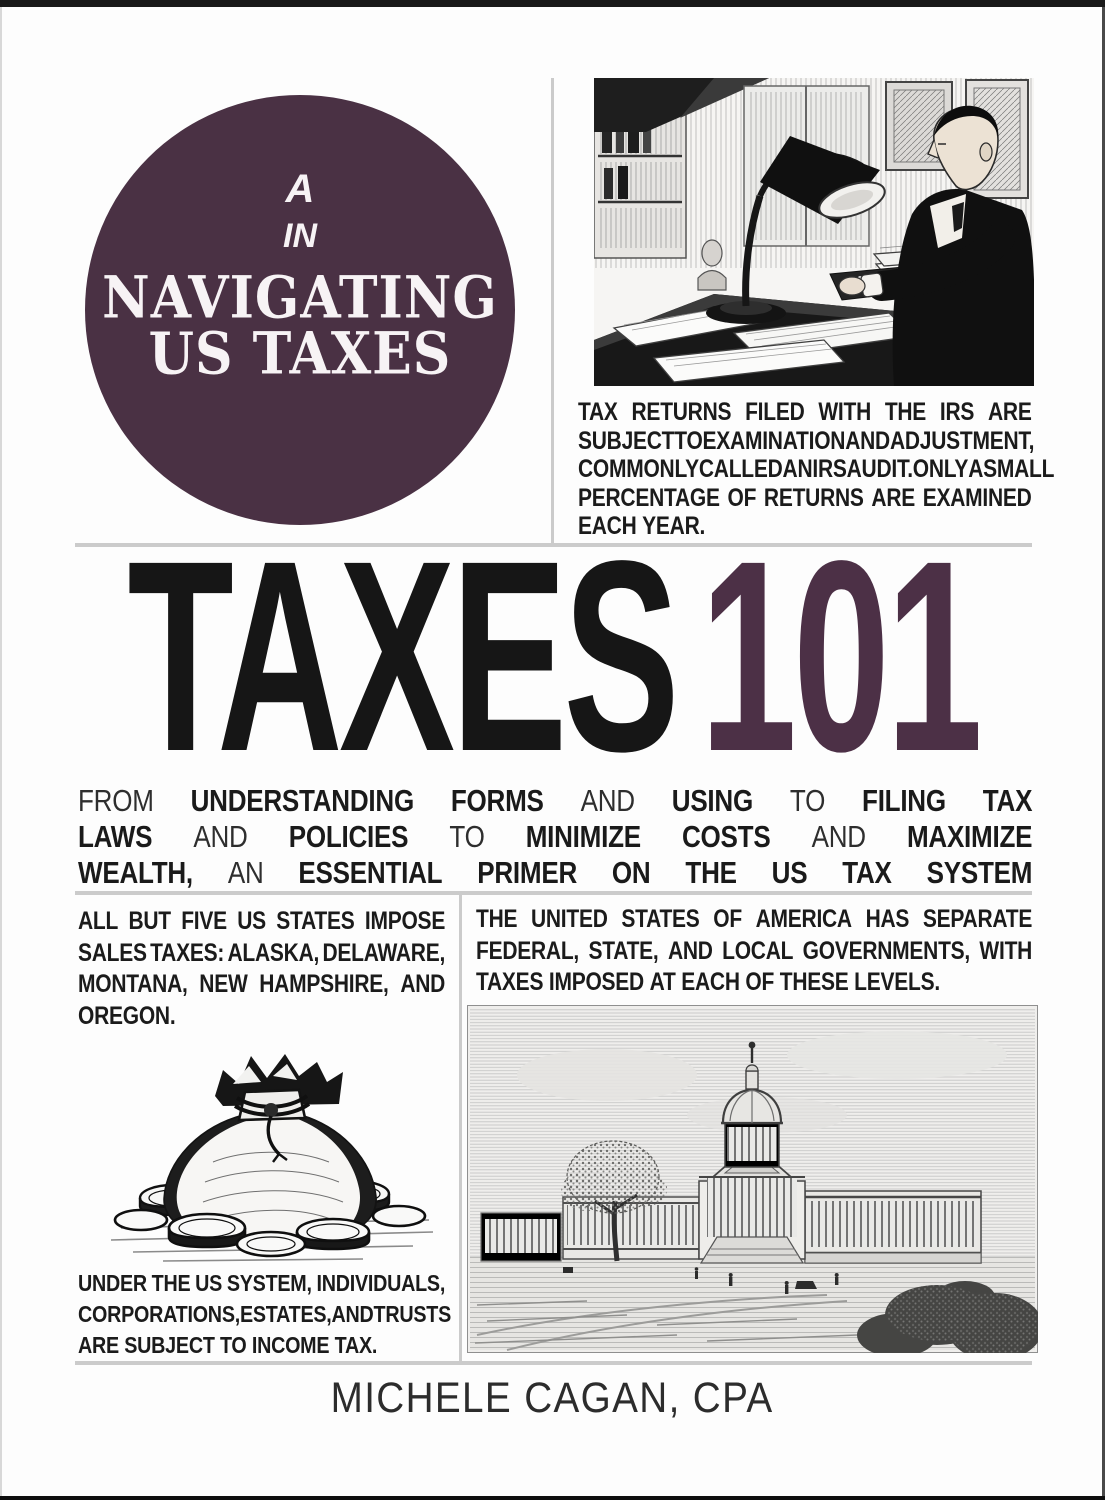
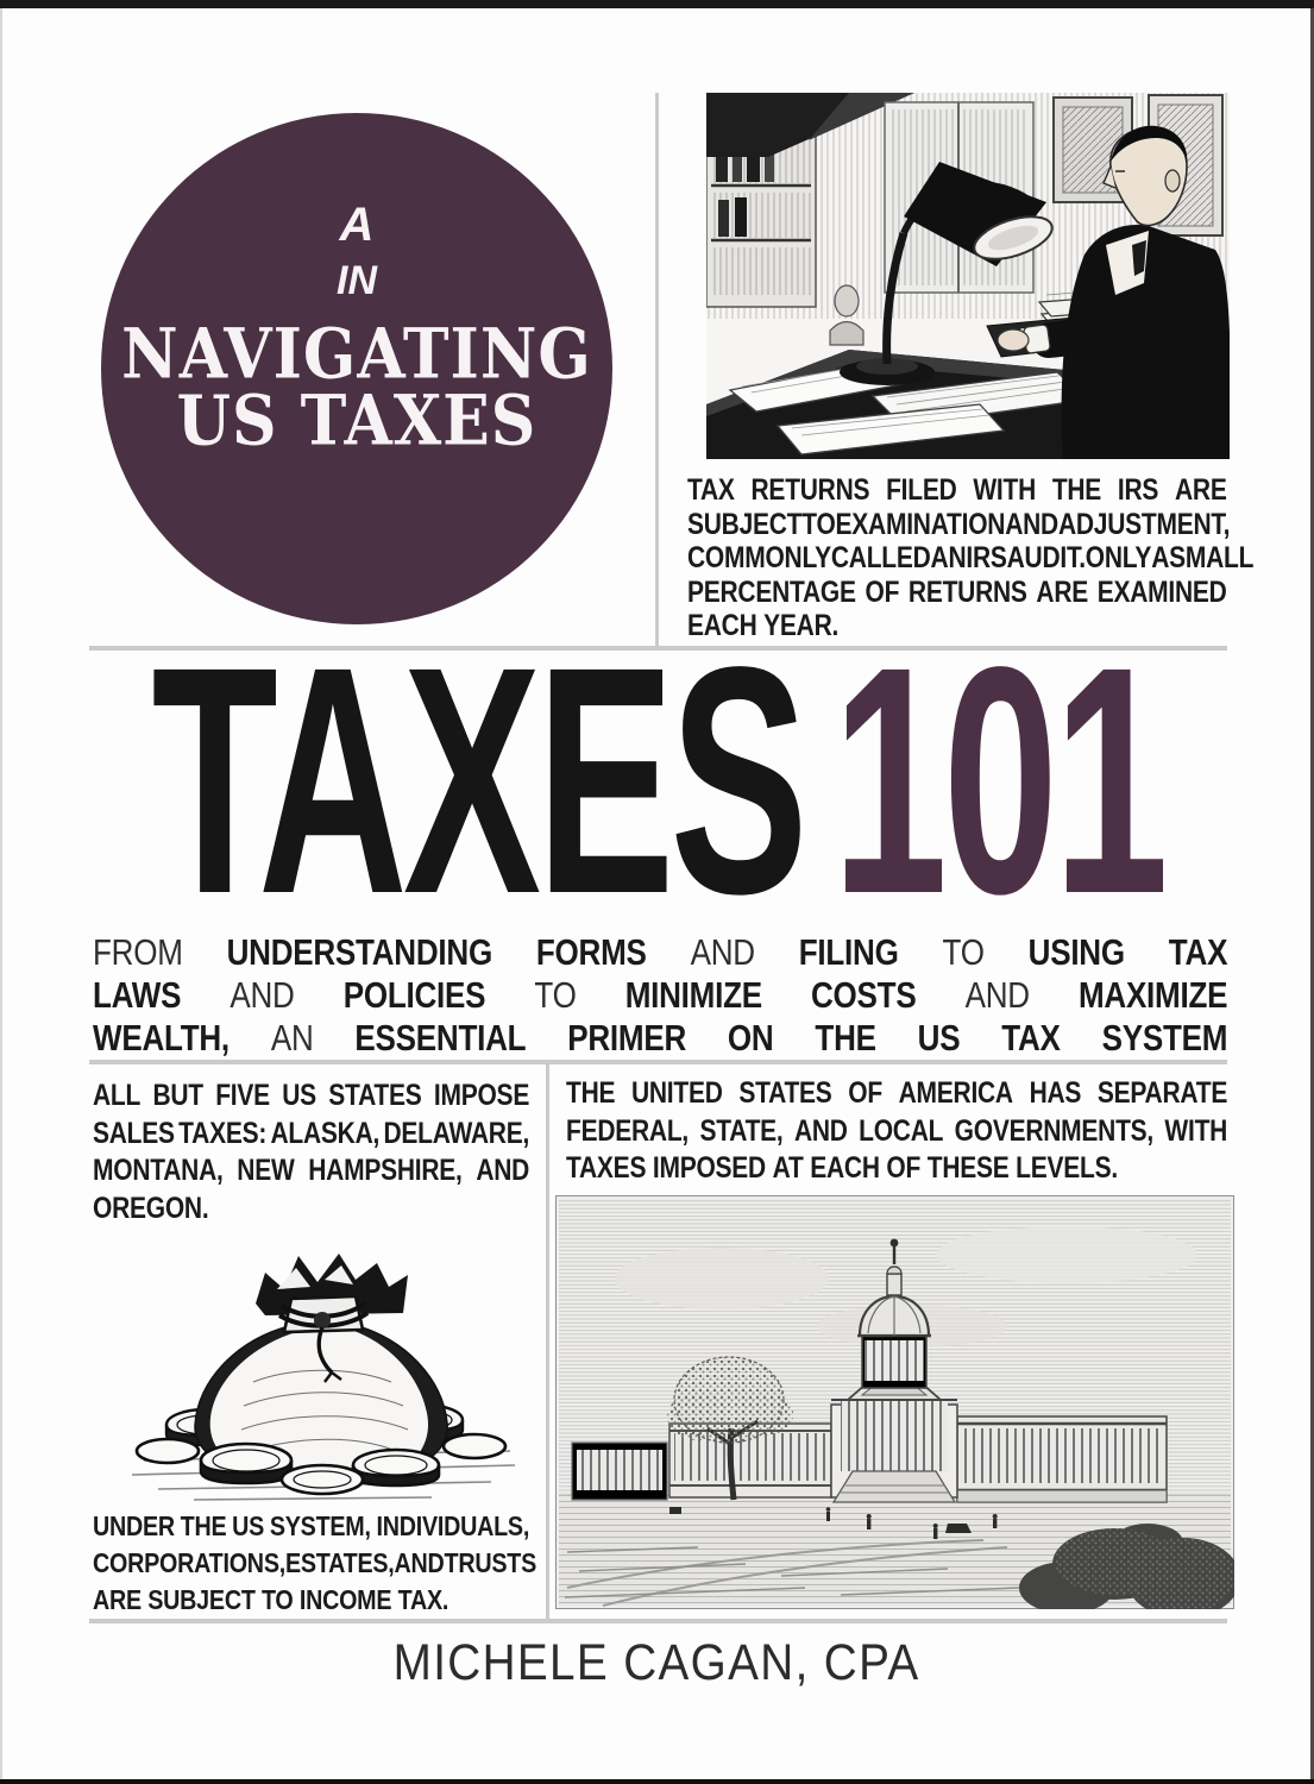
  A
  IN
  NAVIGATING
  US TAXES
  TAX
  RETURNS
  FILED
  WITH
  THE
  IRS
  ARE
  SUBJECT
  TO
  EXAMINATION
  AND
  ADJUSTMENT,
  COMMONLY
  CALLED
  AN
  IRS
  AUDIT.
  ONLY
  A
  SMALL
  PERCENTAGE
  OF
  RETURNS
  ARE
  EXAMINED
  EACH
  YEAR.
  TAXES101
  FROM
  UNDERSTANDING
  FORMS
  AND
- USING
+ FILING
  TO
- FILING
+ USING
  TAX
  LAWS
  AND
  POLICIES
  TO
  MINIMIZE
  COSTS
  AND
  MAXIMIZE
  WEALTH,
  AN
  ESSENTIAL
  PRIMER
  ON
  THE
  US
  TAX
  SYSTEM
  ALL
  BUT
  FIVE
  US
  STATES
  IMPOSE
  SALES
  TAXES:
  ALASKA,
  DELAWARE,
  MONTANA,
  NEW
  HAMPSHIRE,
  AND
  OREGON.
  UNDER
  THE
  US
  SYSTEM,
  INDIVIDUALS,
  CORPORATIONS,
  ESTATES,
  AND
  TRUSTS
  ARE
  SUBJECT
  TO
  INCOME
  TAX.
  THE
  UNITED
  STATES
  OF
  AMERICA
  HAS
  SEPARATE
  FEDERAL,
  STATE,
  AND
  LOCAL
  GOVERNMENTS,
  WITH
  TAXES
  IMPOSED
  AT
  EACH
  OF
  THESE
  LEVELS.
  MICHELE CAGAN, CPA
